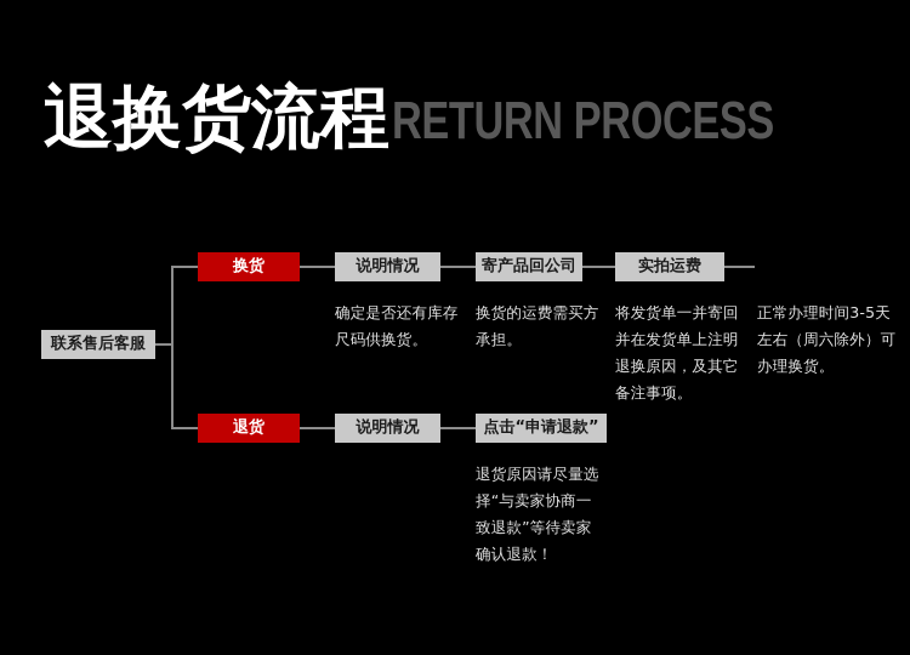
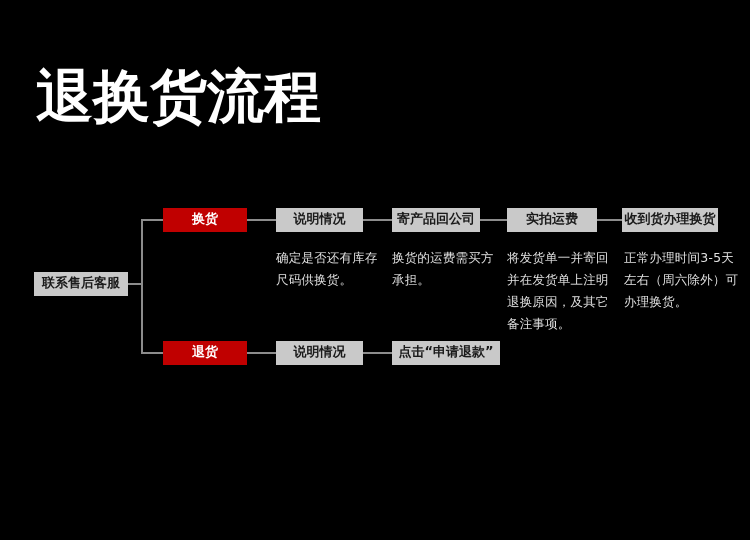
  退换货流程
- RETURN PROCESS
  联系售后客服
  换货
  说明情况
  确定是否还有库存
  尺码供换货。
  寄产品回公司
  换货的运费需买方
  承担。
  实拍运费
  将发货单一并寄回
  并在发货单上注明
  退换原因，及其它
  备注事项。
+ 收到货办理换货
  正常办理时间3-5天
  左右（周六除外）可
  办理换货。
  退货
  说明情况
  点击“申请退款”
- 退货原因请尽量选
- 择“与卖家协商一
- 致退款”等待卖家
- 确认退款！
